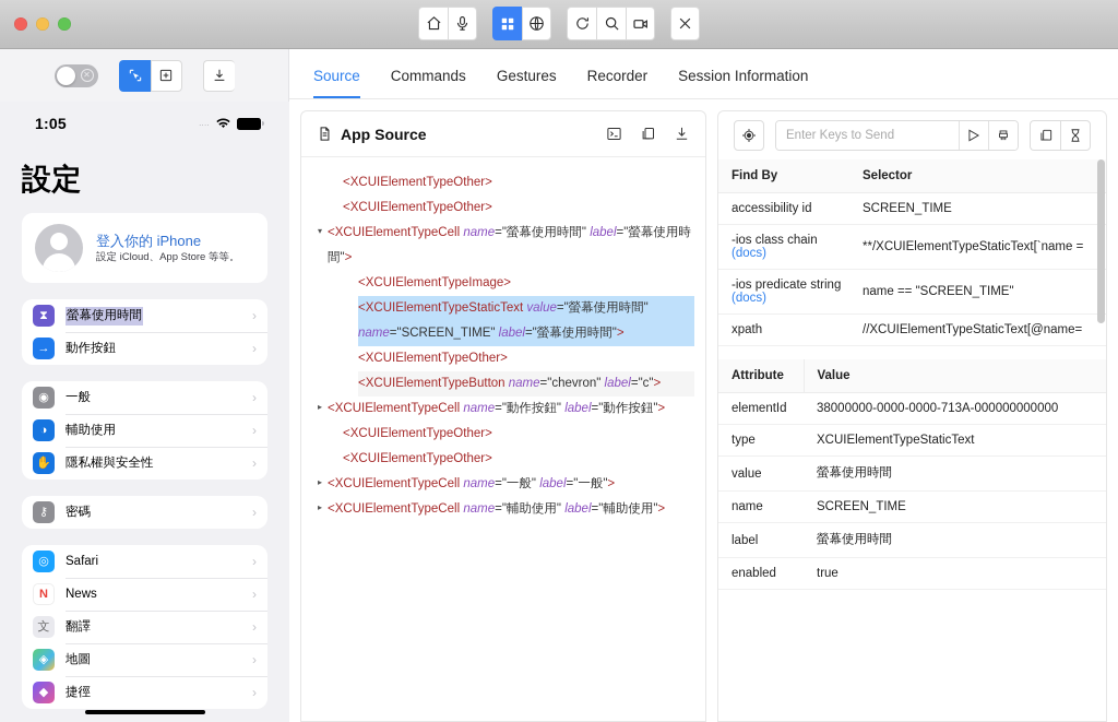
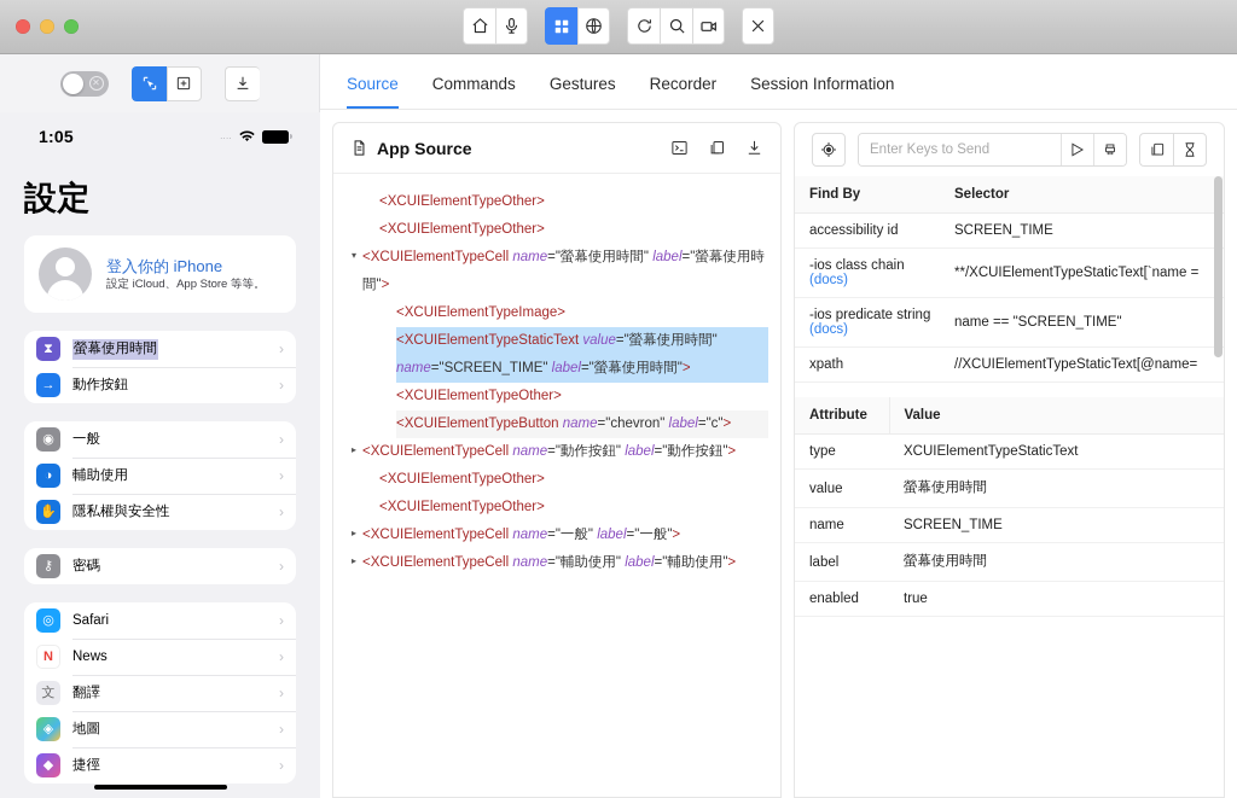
  ✕
  1:05
  設定
  登入你的 iPhone
  設定 iCloud、App Store 等等。
  ⧗
  螢幕使用時間
  ›
  →
  動作按鈕
  ›
  ◉
  一般
  ›
  ◑
  輔助使用
  ›
  ✋
  隱私權與安全性
  ›
  ⚷
  密碼
  ›
  ◎
  Safari
  ›
  N
  News
  ›
  文
  翻譯
  ›
  ◈
  地圖
  ›
  ◆
  捷徑
  ›
  Source
  Commands
  Gestures
  Recorder
  Session Information
  App Source
  <XCUIElementTypeOther>
  <XCUIElementTypeOther>
  ▾
  <XCUIElementTypeCell name="螢幕使用時間" label="螢幕使用時間">
  <XCUIElementTypeImage>
  <XCUIElementTypeStaticText value="螢幕使用時間" name="SCREEN_TIME" label="螢幕使用時間">
  <XCUIElementTypeOther>
  <XCUIElementTypeButton name="chevron" label="c">
  ▸
  <XCUIElementTypeCell name="動作按鈕" label="動作按鈕">
  <XCUIElementTypeOther>
  <XCUIElementTypeOther>
  ▸
  <XCUIElementTypeCell name="一般" label="一般">
  ▸
  <XCUIElementTypeCell name="輔助使用" label="輔助使用">
  Enter Keys to Send
  Find By	Selector
  accessibility id	SCREEN_TIME
  -ios class chain (docs)	**/XCUIElementTypeStaticText[`name =
  -ios predicate string (docs)	name == "SCREEN_TIME"
  xpath	//XCUIElementTypeStaticText[@name=
  Attribute	Value
- elementId	38000000-0000-0000-713A-000000000000
  type	XCUIElementTypeStaticText
  value	螢幕使用時間
  name	SCREEN_TIME
  label	螢幕使用時間
  enabled	true
